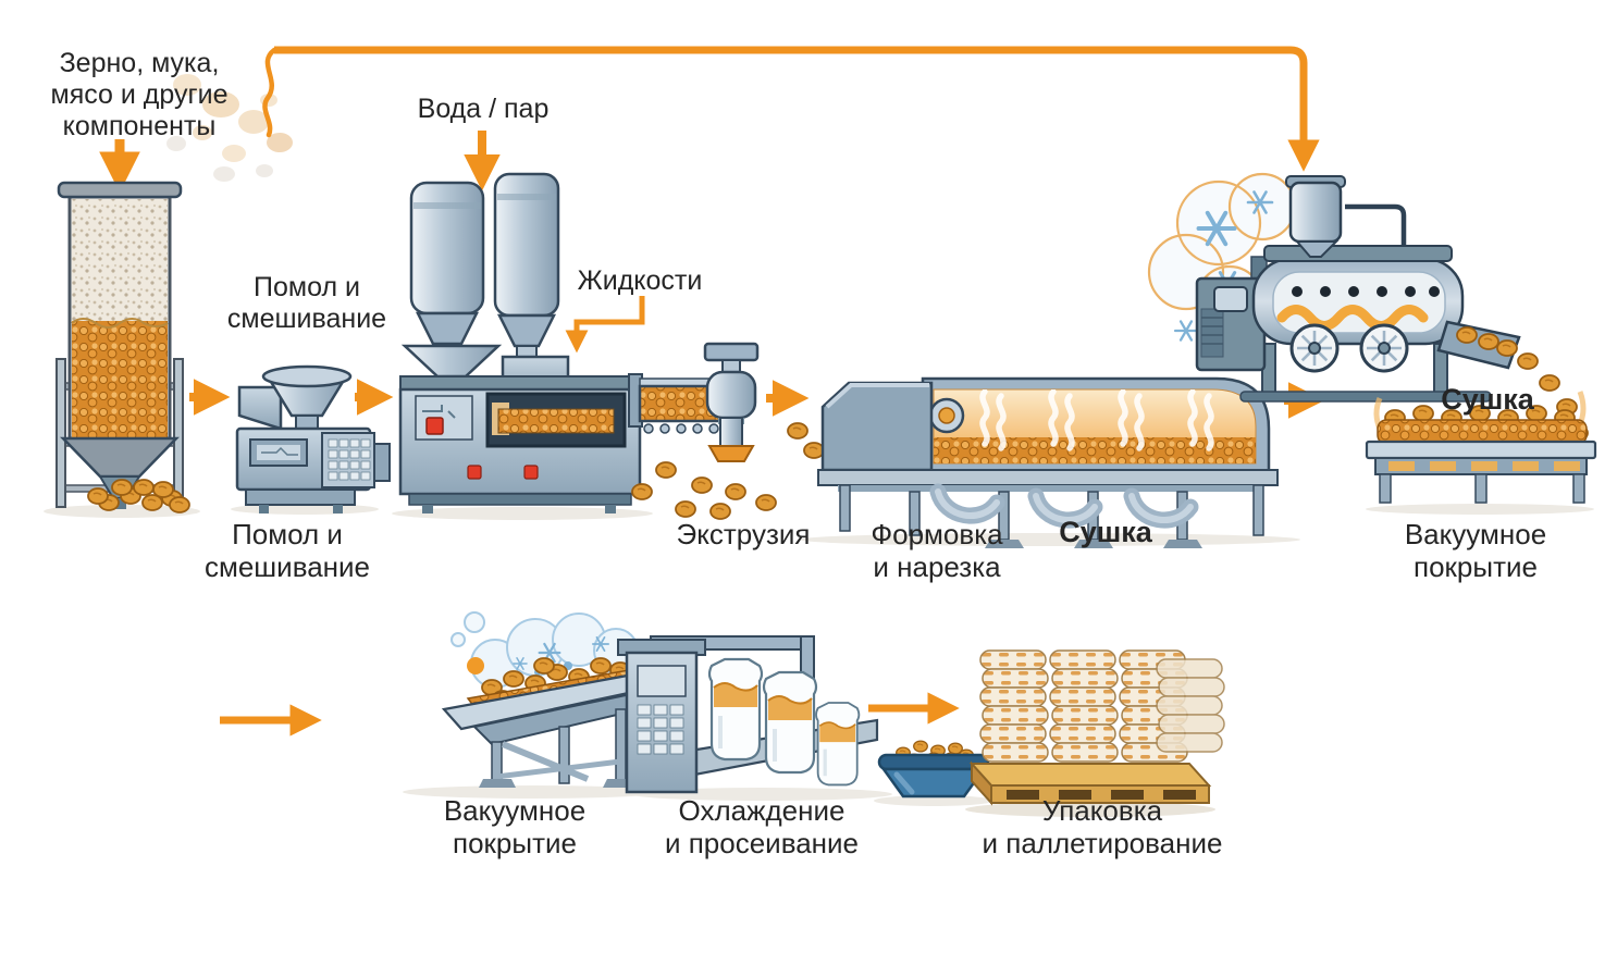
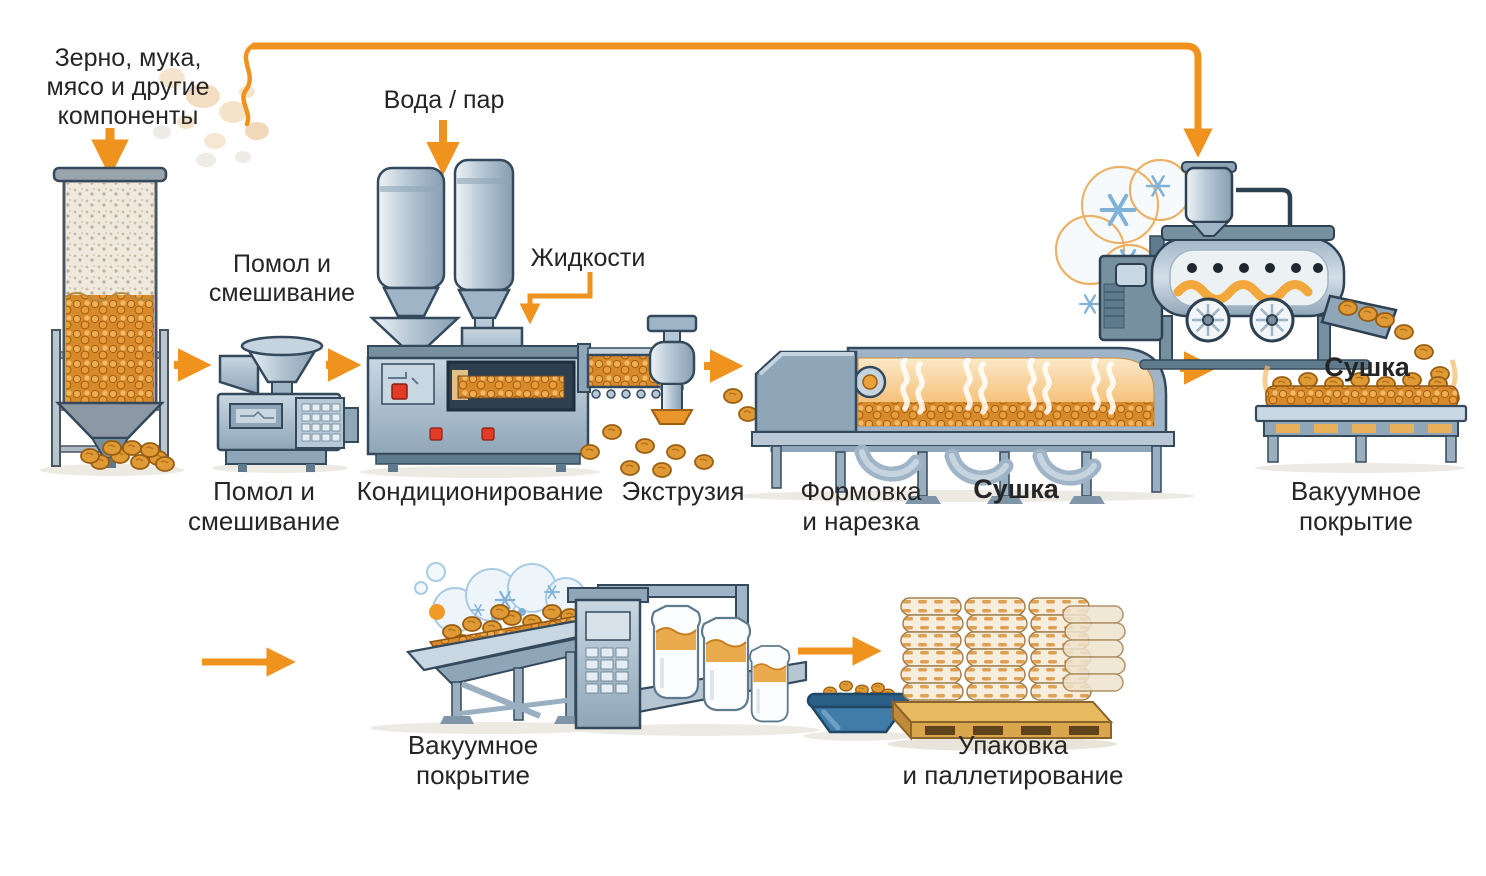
  Зерно, мука,
  мясо и другие
  компоненты
  Вода / пар
  Жидкости
  Помол и
  смешивание
  Сушка
  Помол и
  смешивание
+ Кондиционирование
  Экструзия
  Формовка
  и нарезка
  Сушка
  Вакуумное
  покрытие
  Вакуумное
  покрытие
- Охлаждение
- и просеивание
  Упаковка
  и паллетирование
